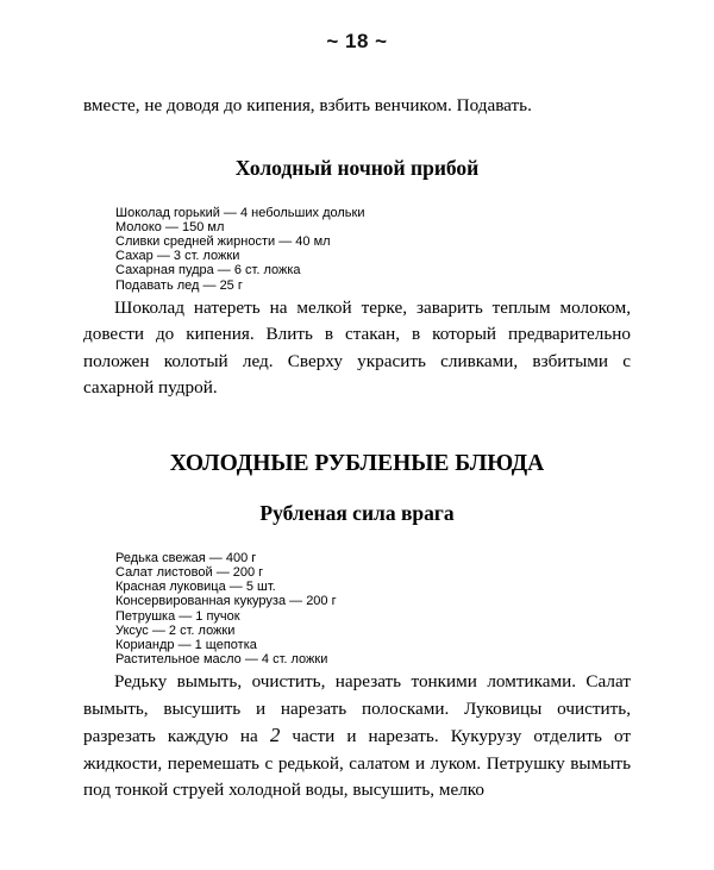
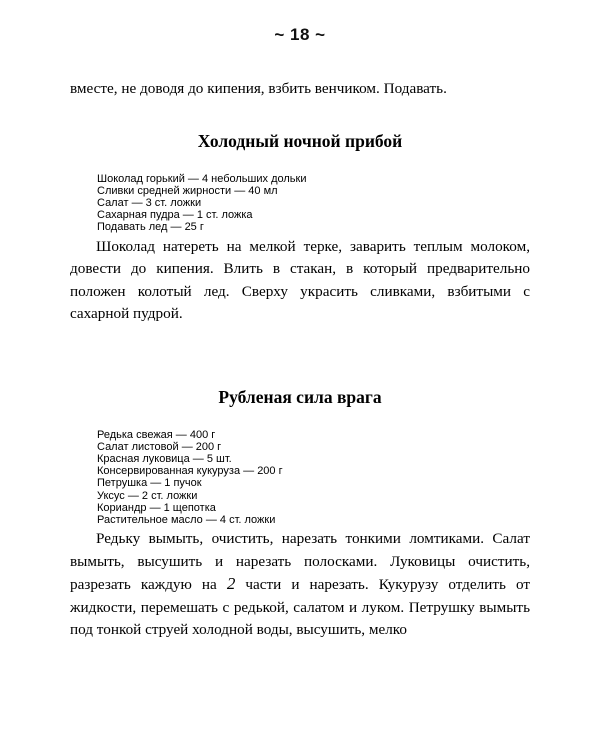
  ~ 18 ~
  вместе, не доводя до кипения, взбить венчиком. Подавать.
  Холодный ночной прибой
  Шоколад горький — 4 небольших дольки
- Молоко — 150 мл
  Сливки средней жирности — 40 мл
- Сахар — 3 ст. ложки
+ Салат — 3 ст. ложки
- Сахарная пудра — 6 ст. ложка
+ Сахарная пудра — 1 ст. ложка
  Подавать лед — 25 г
  Шоколад натереть на мелкой терке, заварить теплым молоком, довести до кипения. Влить в стакан, в который предварительно положен колотый лед. Сверху украсить сливками, взбитыми с сахарной пудрой.
- ХОЛОДНЫЕ РУБЛЕНЫЕ БЛЮДА
  Рубленая сила врага
  Редька свежая — 400 г
  Салат листовой — 200 г
  Красная луковица — 5 шт.
  Консервированная кукуруза — 200 г
  Петрушка — 1 пучок
  Уксус — 2 ст. ложки
  Кориандр — 1 щепотка
  Растительное масло — 4 ст. ложки
  Редьку вымыть, очистить, нарезать тонкими ломтиками. Салат вымыть, высушить и нарезать полосками. Луковицы очистить, разрезать каждую на 2 части и нарезать. Кукурузу отделить от жидкости, перемешать с редькой, салатом и луком. Петрушку вымыть под тонкой струей холодной воды, высушить, мелко
